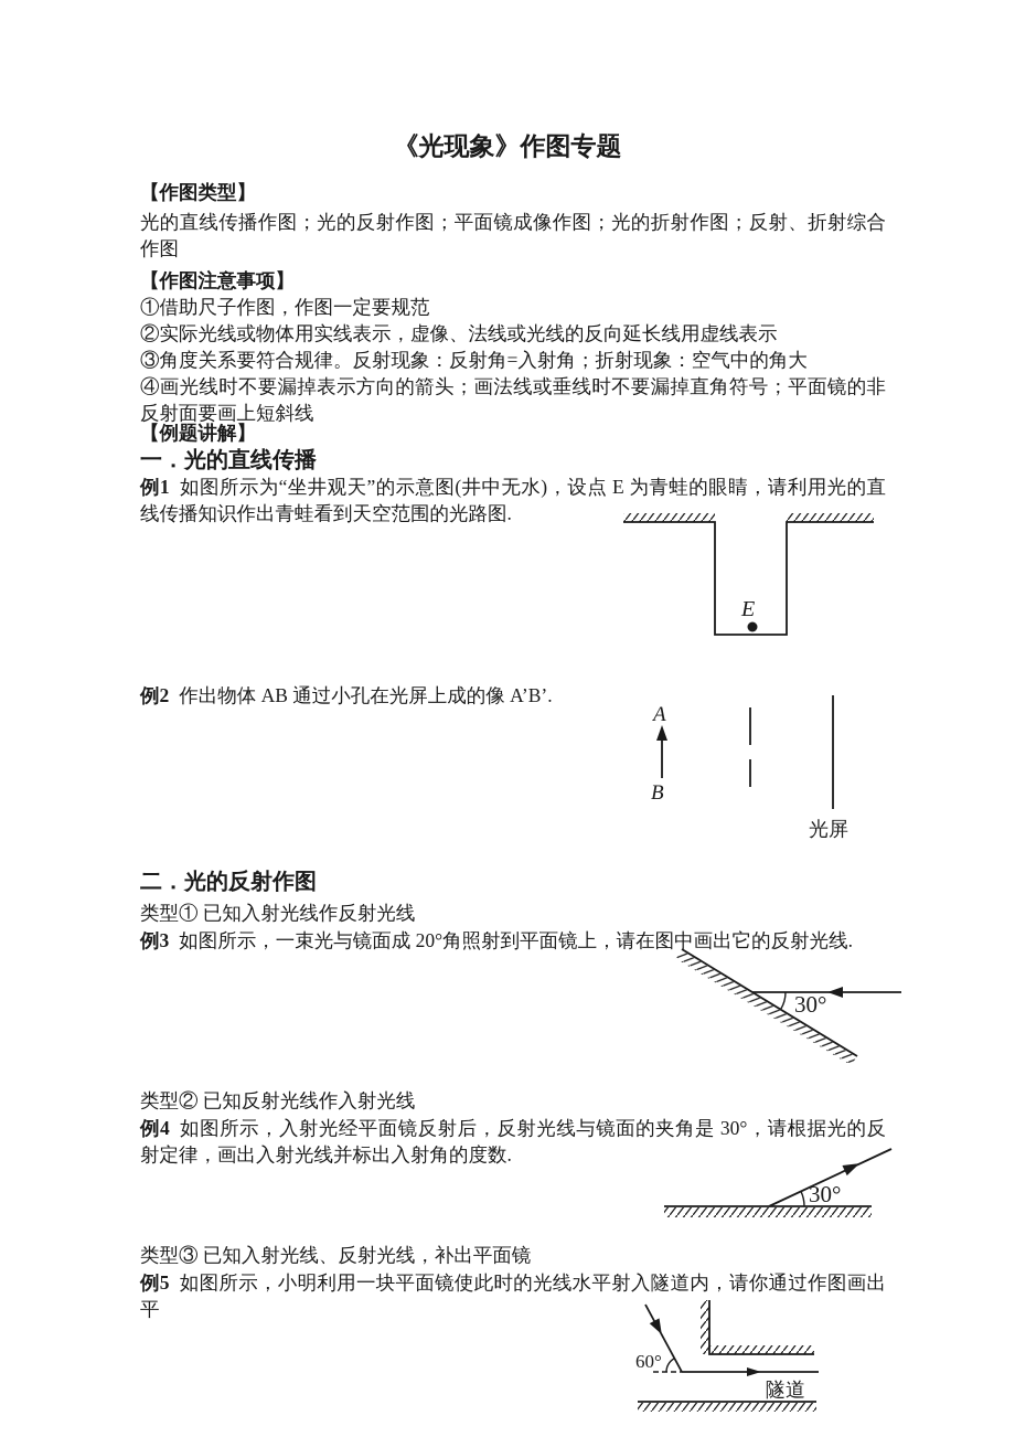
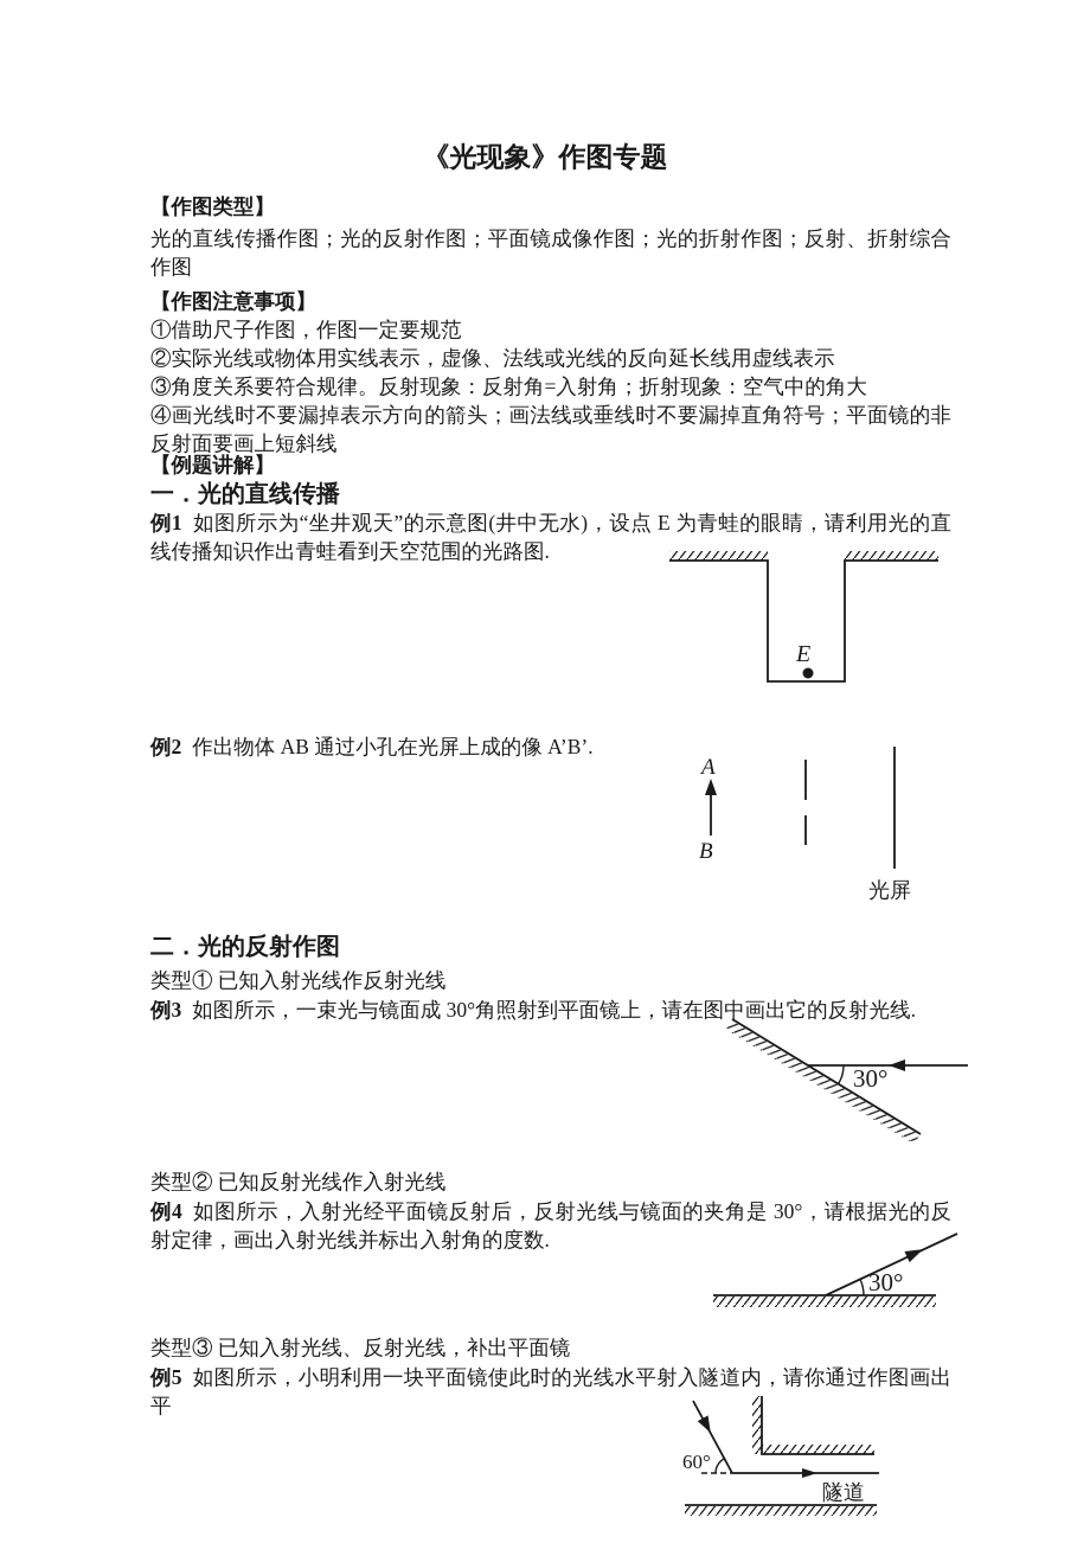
  《光现象》作图专题
  【作图类型】
  光的直线传播作图；光的反射作图；平面镜成像作图；光的折射作图；反射、折射综合作图
  【作图注意事项】
  ①借助尺子作图，作图一定要规范
  ②实际光线或物体用实线表示，虚像、法线或光线的反向延长线用虚线表示
  ③角度关系要符合规律。反射现象：反射角=入射角；折射现象：空气中的角大
  ④画光线时不要漏掉表示方向的箭头；画法线或垂线时不要漏掉直角符号；平面镜的非反射面要画上短斜线
  【例题讲解】
  一．光的直线传播
  例1 如图所示为“坐井观天”的示意图(井中无水)，设点 E 为青蛙的眼睛，请利用光的直线传播知识作出青蛙看到天空范围的光路图.
  E
  例2 作出物体 AB 通过小孔在光屏上成的像 A’B’.
  A
  B
  光屏
  二．光的反射作图
  类型① 已知入射光线作反射光线
- 例3 如图所示，一束光与镜面成 20°角照射到平面镜上，请在图中画出它的反射光线.
+ 例3 如图所示，一束光与镜面成 30°角照射到平面镜上，请在图中画出它的反射光线.
  30°
  类型② 已知反射光线作入射光线
  例4 如图所示，入射光经平面镜反射后，反射光线与镜面的夹角是 30°，请根据光的反射定律，画出入射光线并标出入射角的度数.
  30°
  类型③ 已知入射光线、反射光线，补出平面镜
  例5 如图所示，小明利用一块平面镜使此时的光线水平射入隧道内，请你通过作图画出平
  60°
  隧道
